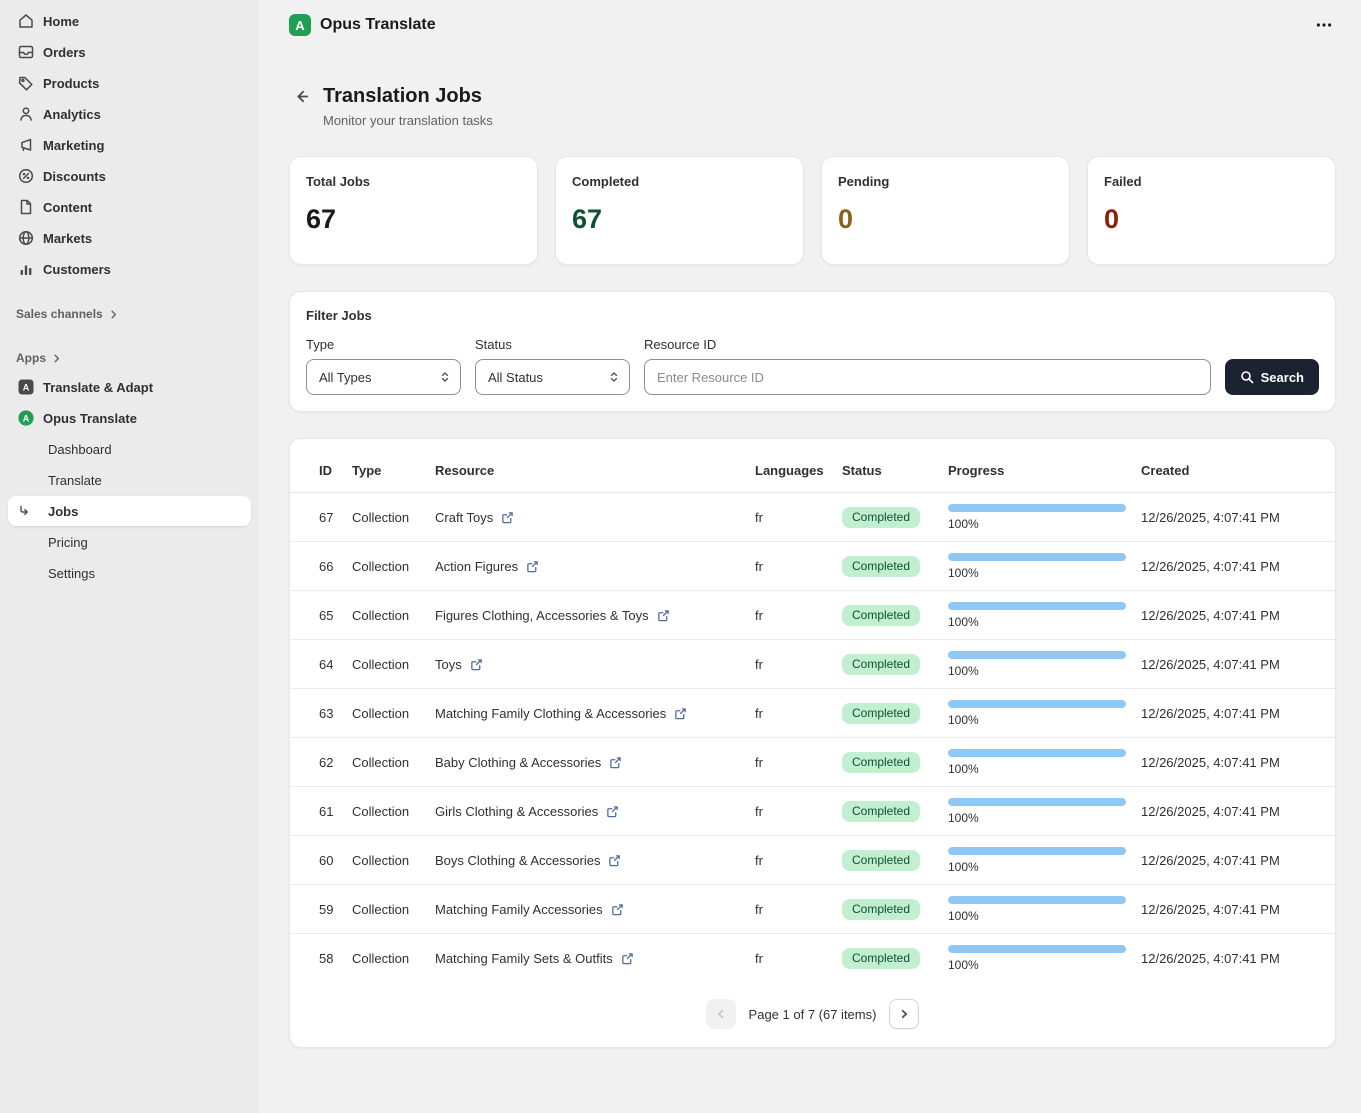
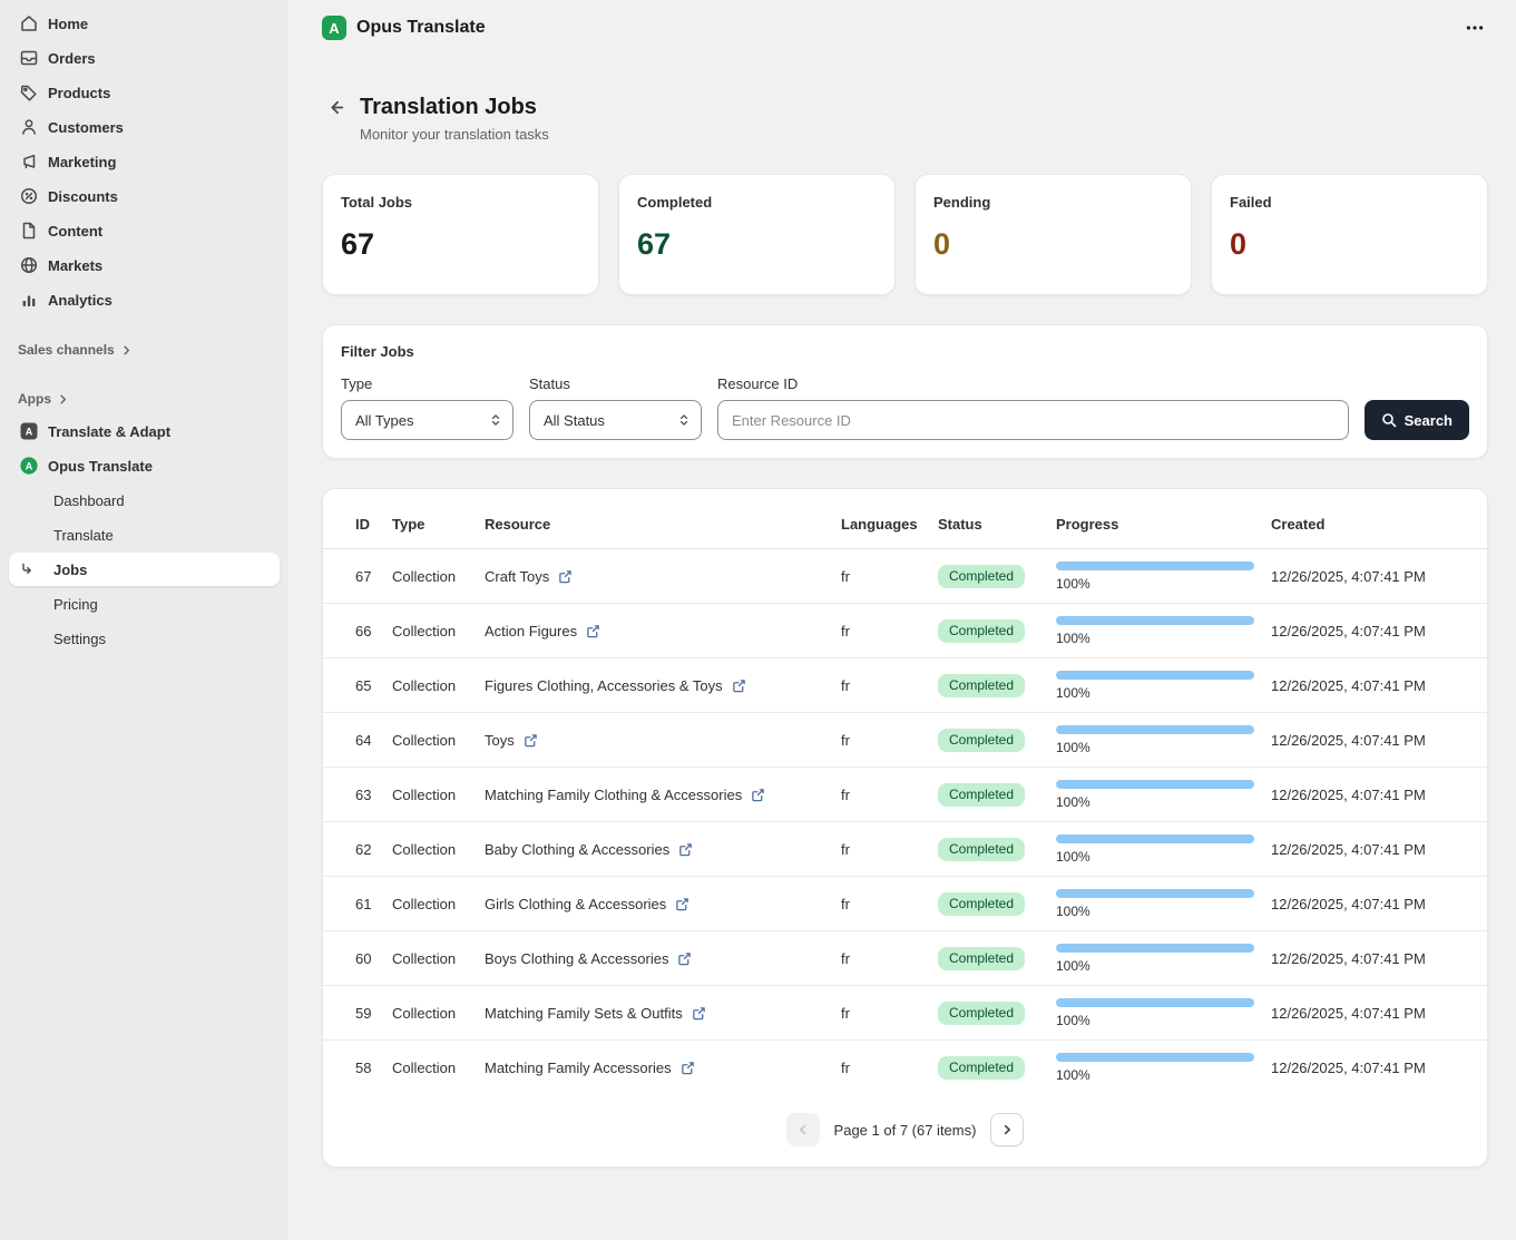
  Home
  Orders
  Products
- Analytics
+ Customers
  Marketing
  Discounts
  Content
  Markets
- Customers
+ Analytics
  Sales channels
  Apps
  A
  Translate & Adapt
  A
  Opus Translate
  Dashboard
  Translate
  Jobs
  Pricing
  Settings
  A
  Opus Translate
  Translation Jobs
  Monitor your translation tasks
  Total Jobs
  67
  Completed
  67
  Pending
  0
  Failed
  0
  Filter Jobs
  Type
  All Types
  Status
  All Status
  Resource ID
  Enter Resource ID
  Search
  ID
  Type
  Resource
  Languages
  Status
  Progress
  Created
  67
  Collection
  Craft Toys
  fr
  Completed
  100%
  12/26/2025, 4:07:41 PM
  66
  Collection
  Action Figures
  fr
  Completed
  100%
  12/26/2025, 4:07:41 PM
  65
  Collection
  Figures Clothing, Accessories & Toys
  fr
  Completed
  100%
  12/26/2025, 4:07:41 PM
  64
  Collection
  Toys
  fr
  Completed
  100%
  12/26/2025, 4:07:41 PM
  63
  Collection
  Matching Family Clothing & Accessories
  fr
  Completed
  100%
  12/26/2025, 4:07:41 PM
  62
  Collection
  Baby Clothing & Accessories
  fr
  Completed
  100%
  12/26/2025, 4:07:41 PM
  61
  Collection
  Girls Clothing & Accessories
  fr
  Completed
  100%
  12/26/2025, 4:07:41 PM
  60
  Collection
  Boys Clothing & Accessories
  fr
  Completed
  100%
  12/26/2025, 4:07:41 PM
  59
  Collection
- Matching Family Accessories
+ Matching Family Sets & Outfits
  fr
  Completed
  100%
  12/26/2025, 4:07:41 PM
  58
  Collection
- Matching Family Sets & Outfits
+ Matching Family Accessories
  fr
  Completed
  100%
  12/26/2025, 4:07:41 PM
  Page 1 of 7 (67 items)
